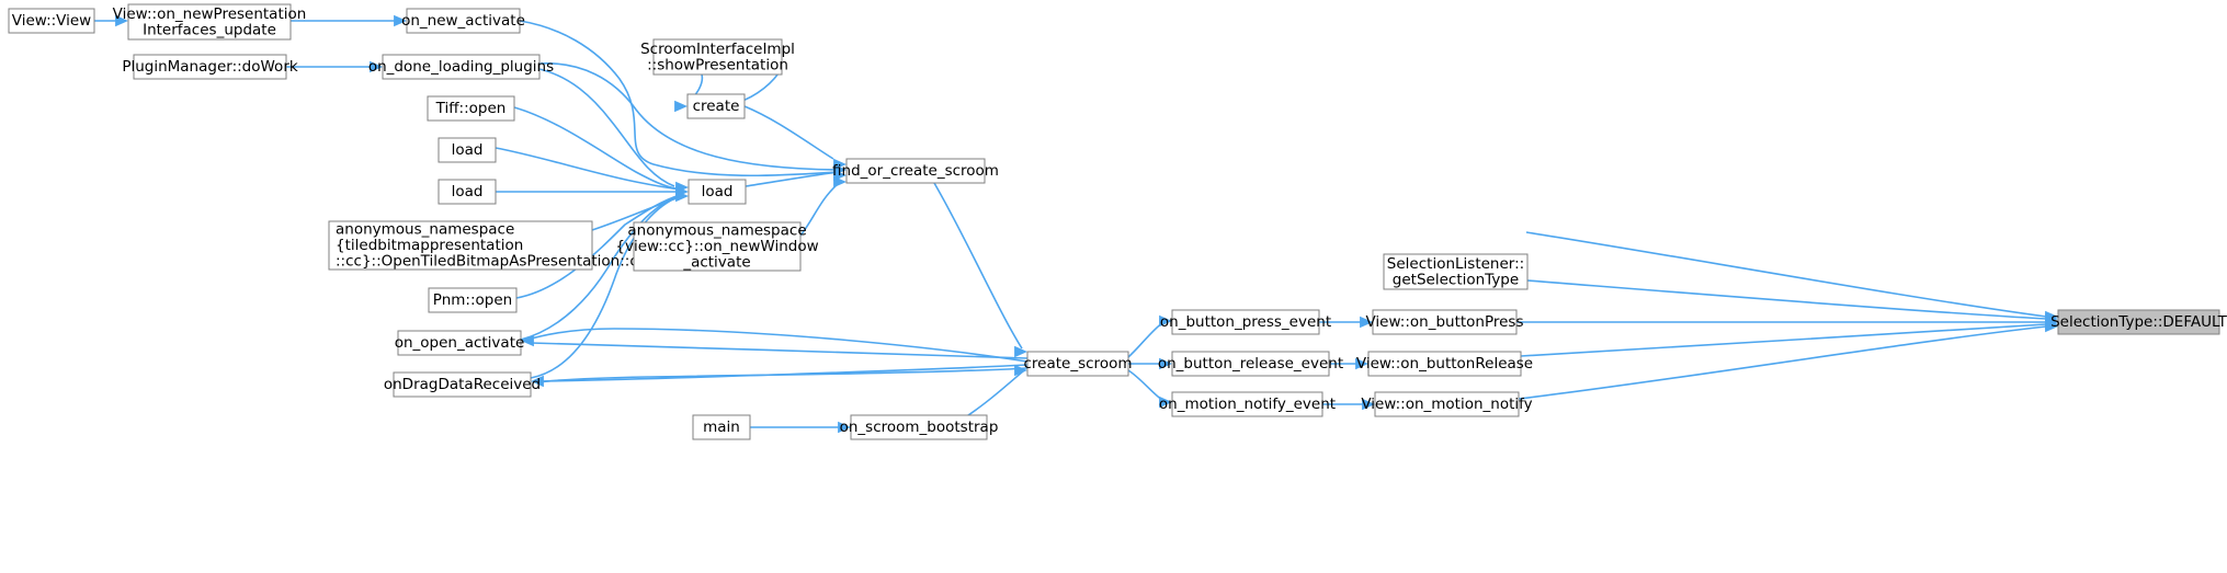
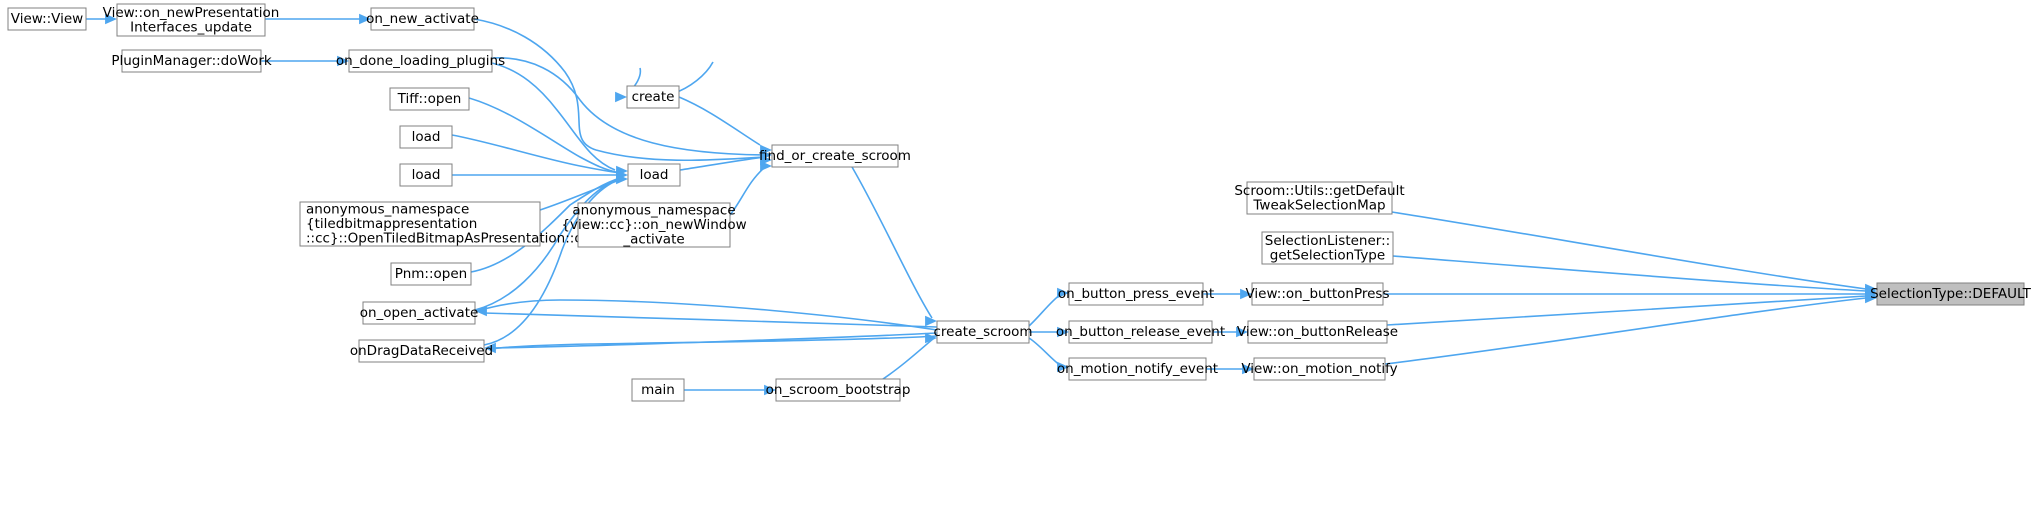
  View::View
  View::on_newPresentation
  Interfaces_update
  on_new_activate
  PluginManager::doWork
  on_done_loading_plugins
- ScroomInterfaceImpl
- ::showPresentation
  Tiff::open
  create
  load
  find_or_create_scroom
  load
  load
+ Scroom::Utils::getDefault
+ TweakSelectionMap
  anonymous_namespace
  {tiledbitmappresentation
  ::cc}::OpenTiledBitmapAsPresentation::
  anonymous_namespace
  {view::cc}::on_newWindow
  _activate
  SelectionListener::
  getSelectionType
  Pnm::open
  on_button_press_event
  View::on_buttonPress
  SelectionType::DEFAULT
  on_open_activate
  create_scroom
  on_button_release_event
  View::on_buttonRelease
  onDragDataReceived
  on_motion_notify_event
  View::on_motion_notify
  main
  on_scroom_bootstrap
